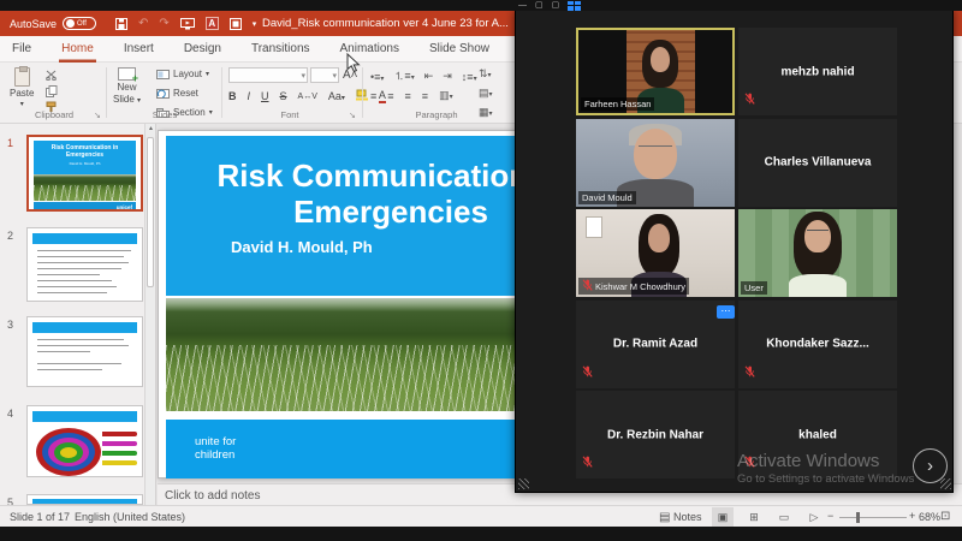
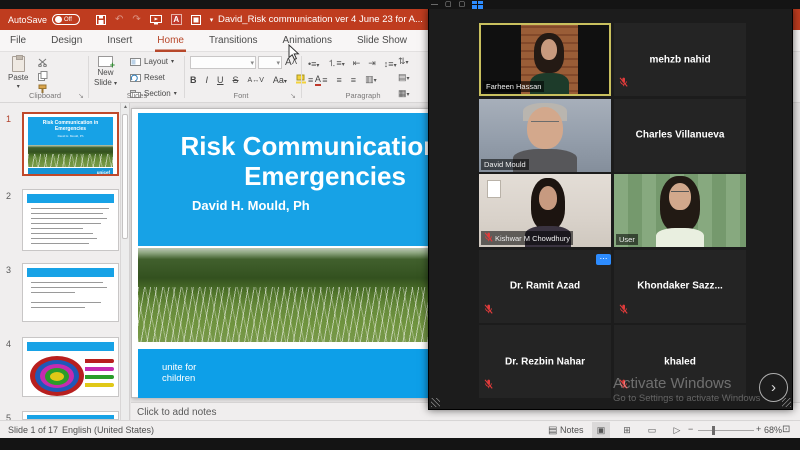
  AutoSave
  ↶
  ↷
  A
  David_Risk communication ver 4 June 23 for A...
  File
- Home
+ Design
  Insert
- Design
+ Home
  Transitions
  Animations
  Slide Show
  Paste
  Clipboard
  New
  Slide
  Layout
  Reset
  Section
  Slides
  A˄
  B
  I
  U
  S
  A
  Font
  ⇤
  ⇥
  ≡
  ≡
  ≡
  ≡
  Paragraph
  1
  2
  3
  4
  5
  Risk Communicatio
  Emergencies
  David H. Mould, Ph
  unite for
  children
  Click to add notes
  Slide 1 of 17
  English (United States)
  ▤ Notes
  ▣
  ⊞
  ▭
  ▷
  −
  +
  68%
  ⊡
  Farheen Hassan
  mehzb nahid
  David Mould
  Charles Villanueva
  Kishwar M Chowdhury
  User
  Dr. Ramit Azad
  Khondaker Sazz...
  Dr. Rezbin Nahar
  khaled
  ⋯
  Activate Windows
  Go to Settings to activate Windows
  ›
